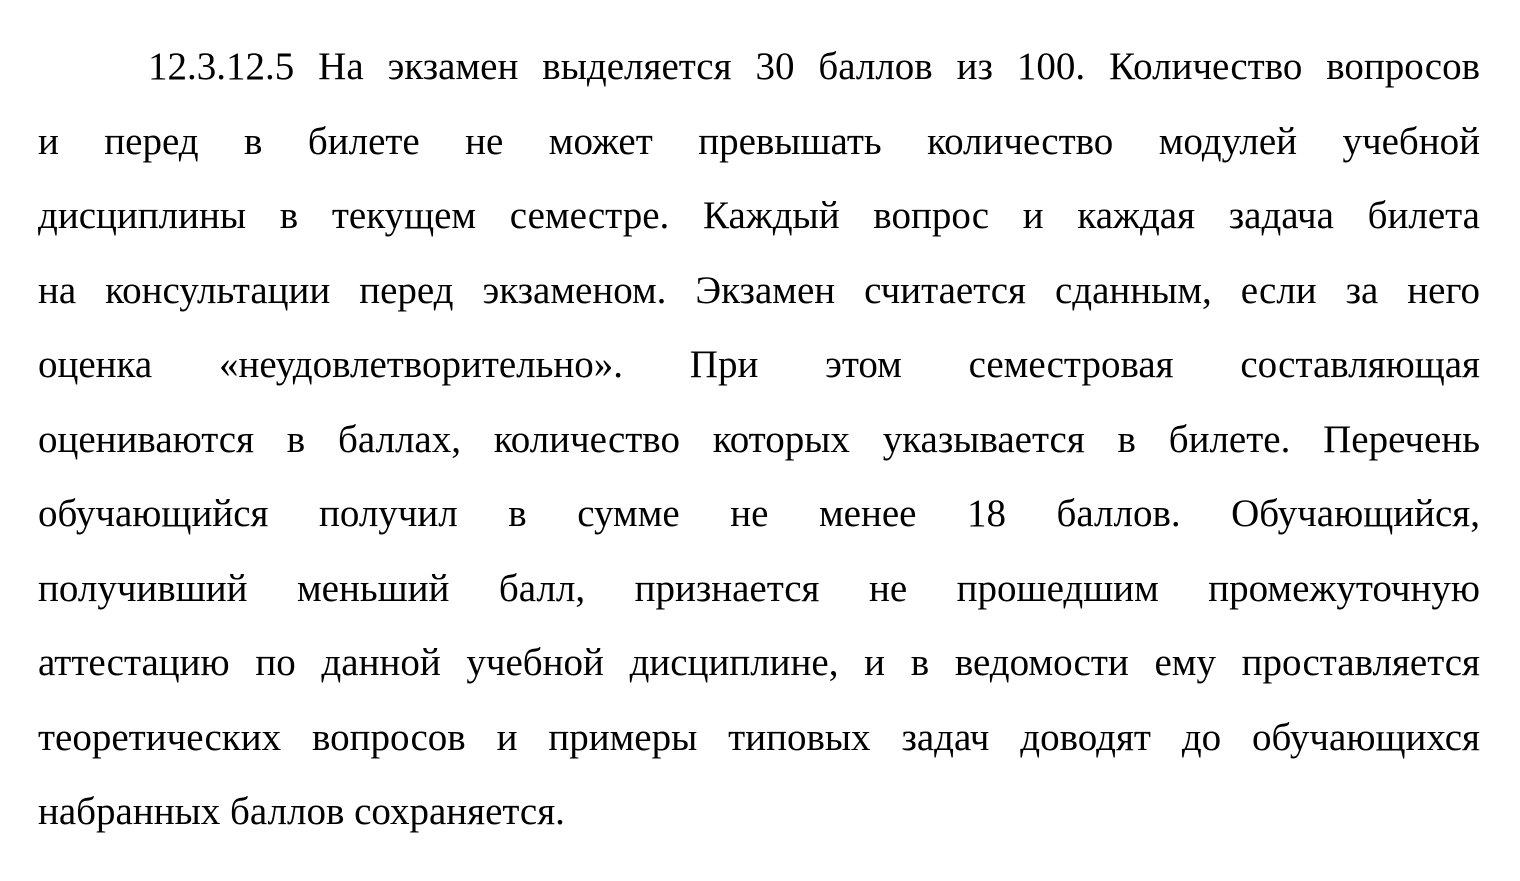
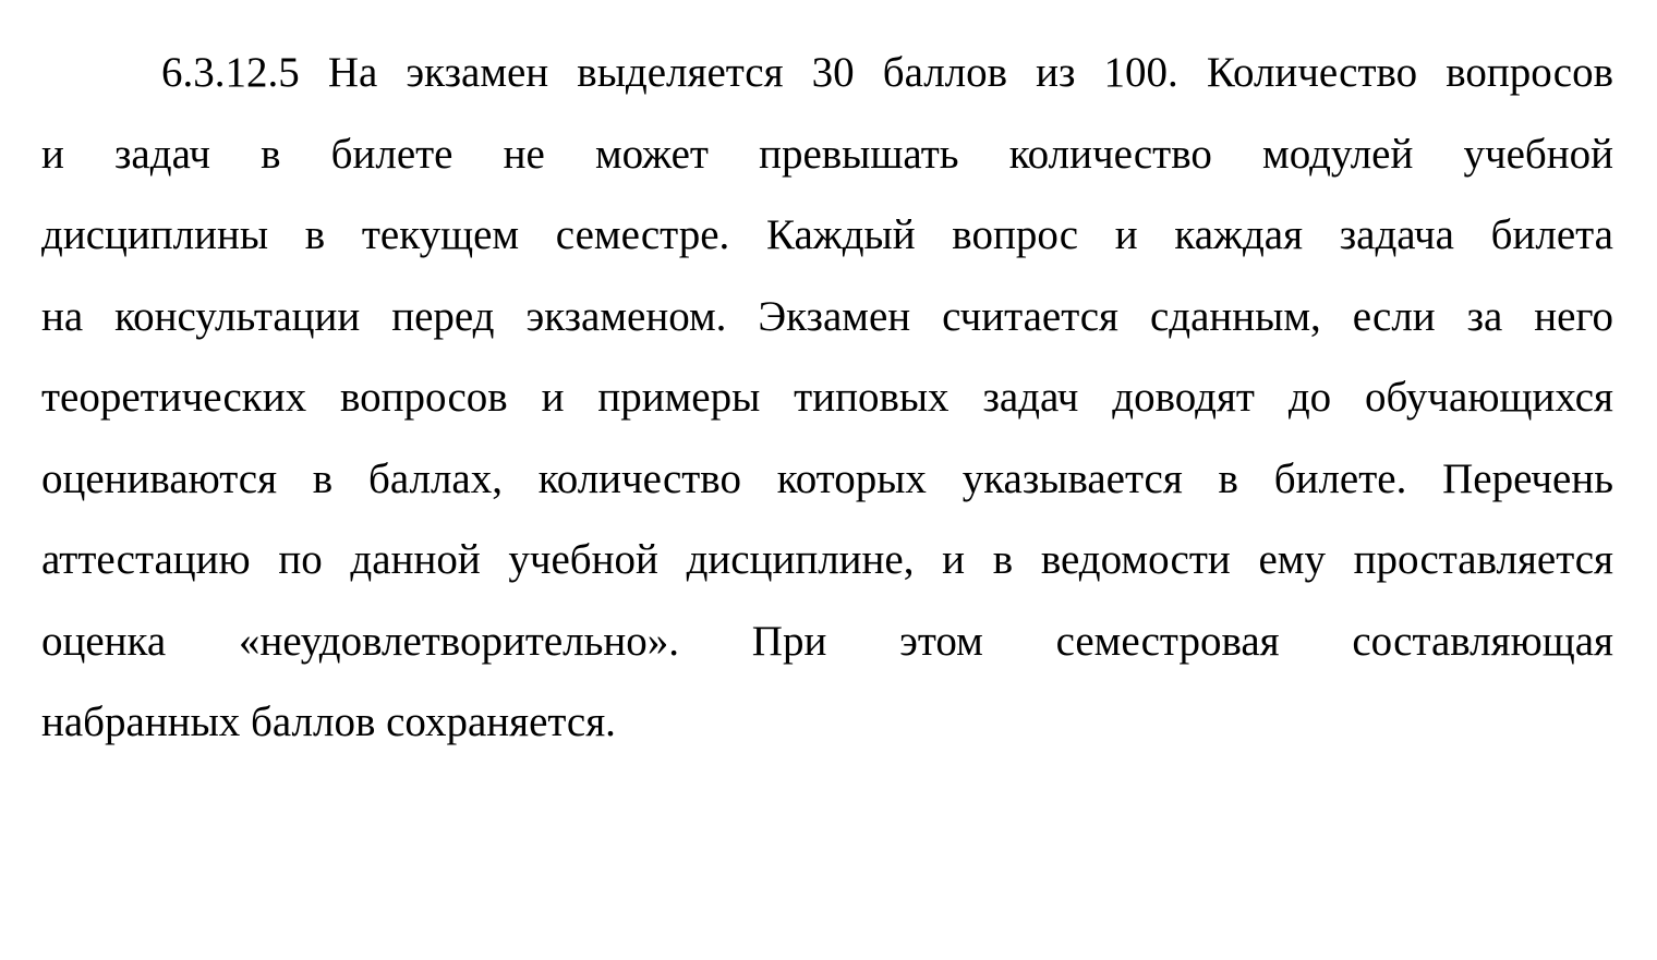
- 12.3.12.5 На экзамен выделяется 30 баллов из 100. Количество вопросов
+ 6.3.12.5 На экзамен выделяется 30 баллов из 100. Количество вопросов
- и перед в билете не может превышать количество модулей учебной
+ и задач в билете не может превышать количество модулей учебной
  дисциплины в текущем семестре. Каждый вопрос и каждая задача билета
  на консультации перед экзаменом. Экзамен считается сданным, если за него
- оценка «неудовлетворительно». При этом семестровая составляющая
+ теоретических вопросов и примеры типовых задач доводят до обучающихся
  оцениваются в баллах, количество которых указывается в билете. Перечень
- обучающийся получил в сумме не менее 18 баллов. Обучающийся,
- получивший меньший балл, признается не прошедшим промежуточную
  аттестацию по данной учебной дисциплине, и в ведомости ему проставляется
- теоретических вопросов и примеры типовых задач доводят до обучающихся
+ оценка «неудовлетворительно». При этом семестровая составляющая
  набранных баллов сохраняется.
